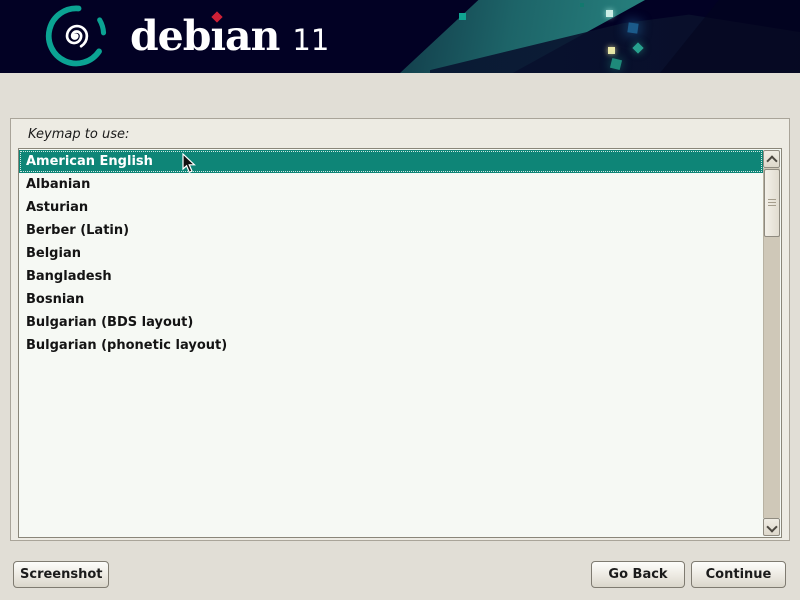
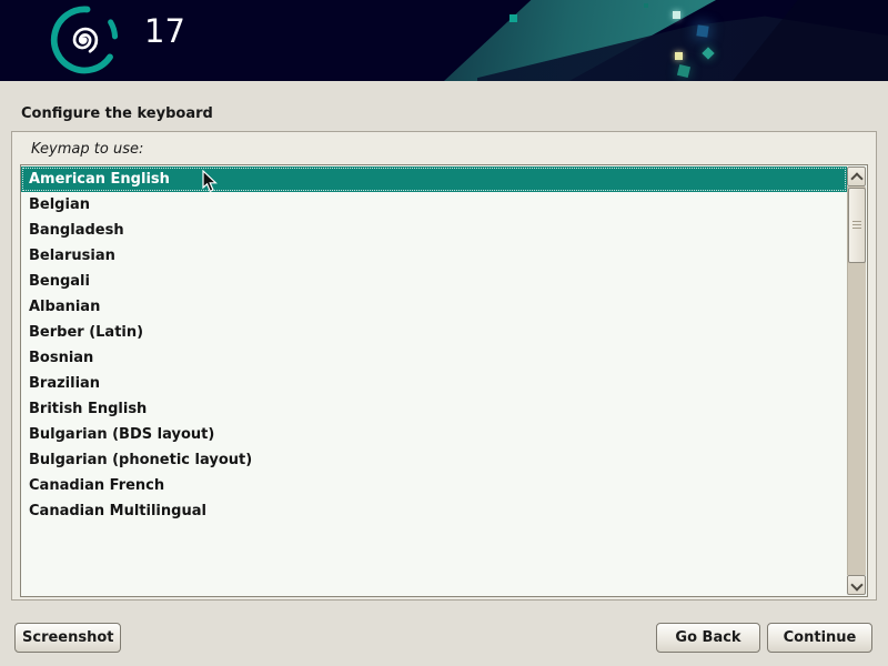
- debıan
- 11
+ 17
+ Configure the keyboard
  Keymap to use:
  American English
- Albanian
+ Belgian
- Asturian
- Berber (Latin)
+ Bangladesh
+ Belarusian
+ Bengali
- Belgian
+ Albanian
- Bangladesh
+ Berber (Latin)
  Bosnian
+ Brazilian
+ British English
  Bulgarian (BDS layout)
  Bulgarian (phonetic layout)
+ Canadian French
+ Canadian Multilingual
  Screenshot
  Go Back
  Continue
